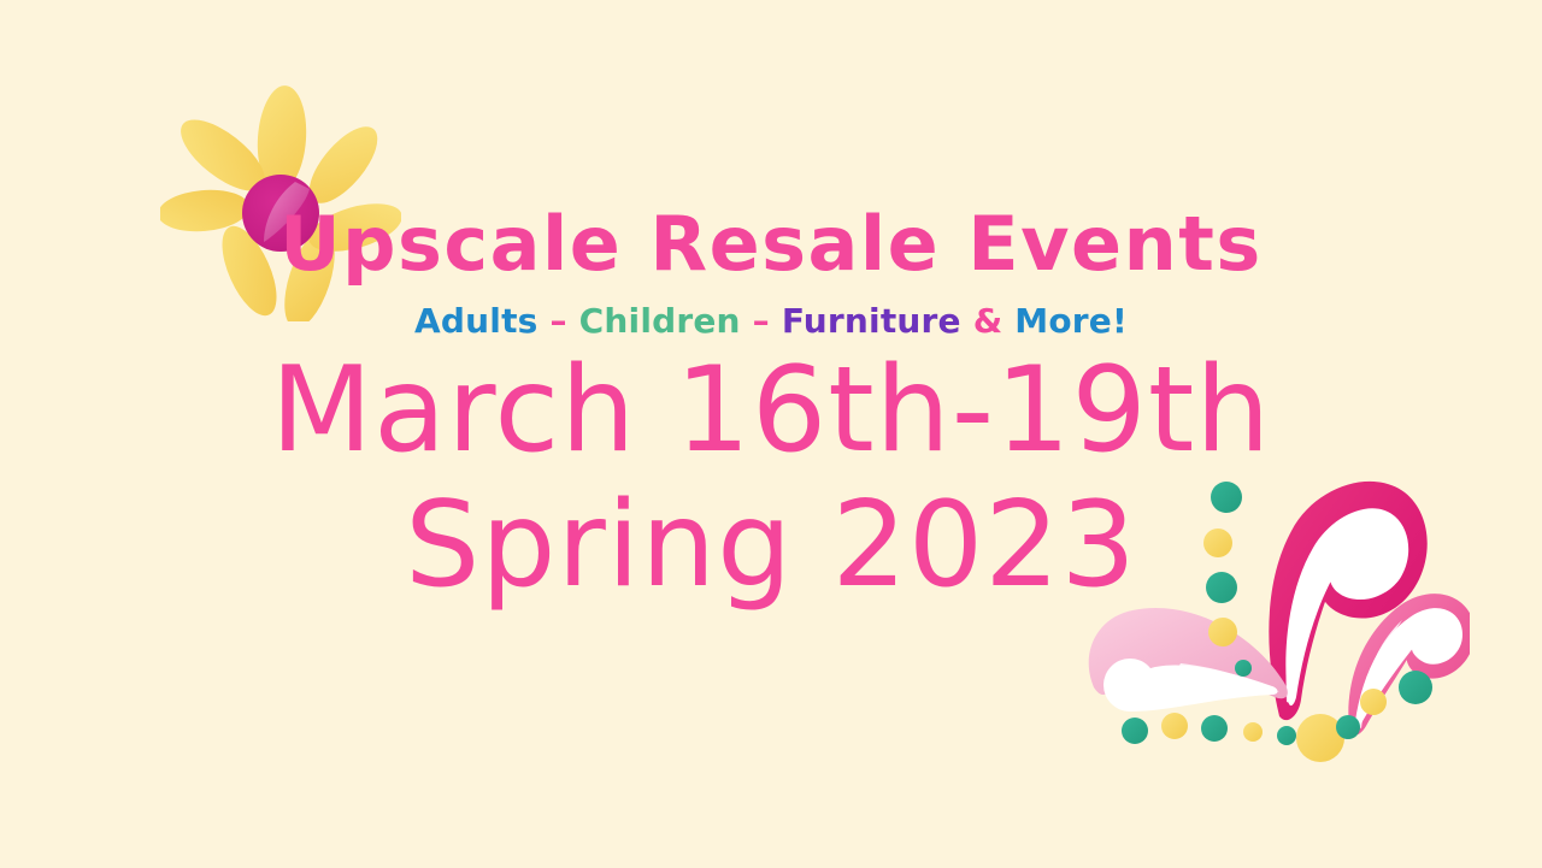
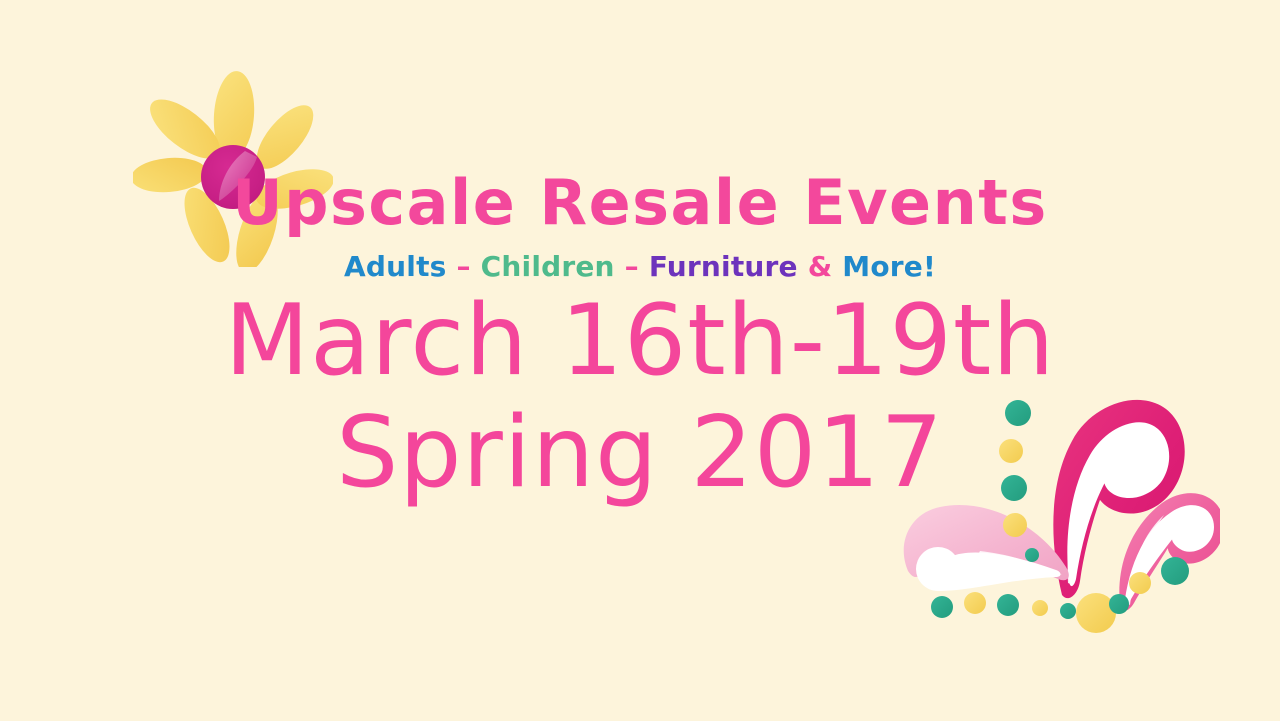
  Upscale Resale Events
  Adults – Children – Furniture & More!
  March 16th-19th
- Spring 2023
+ Spring 2017
